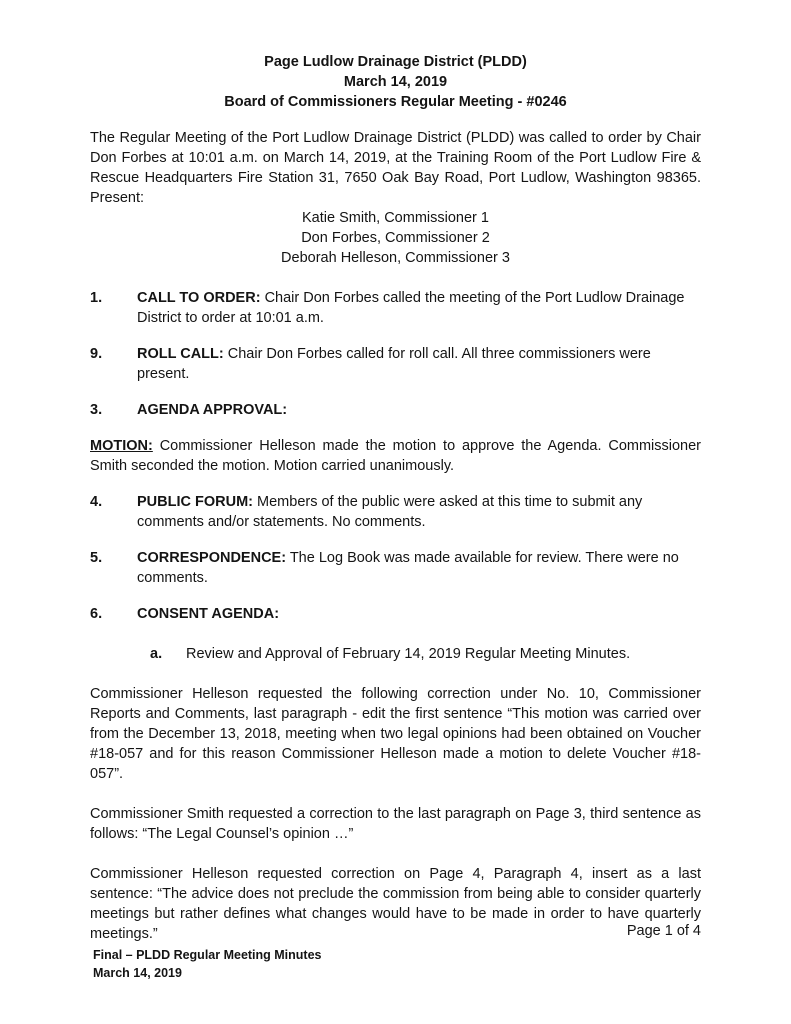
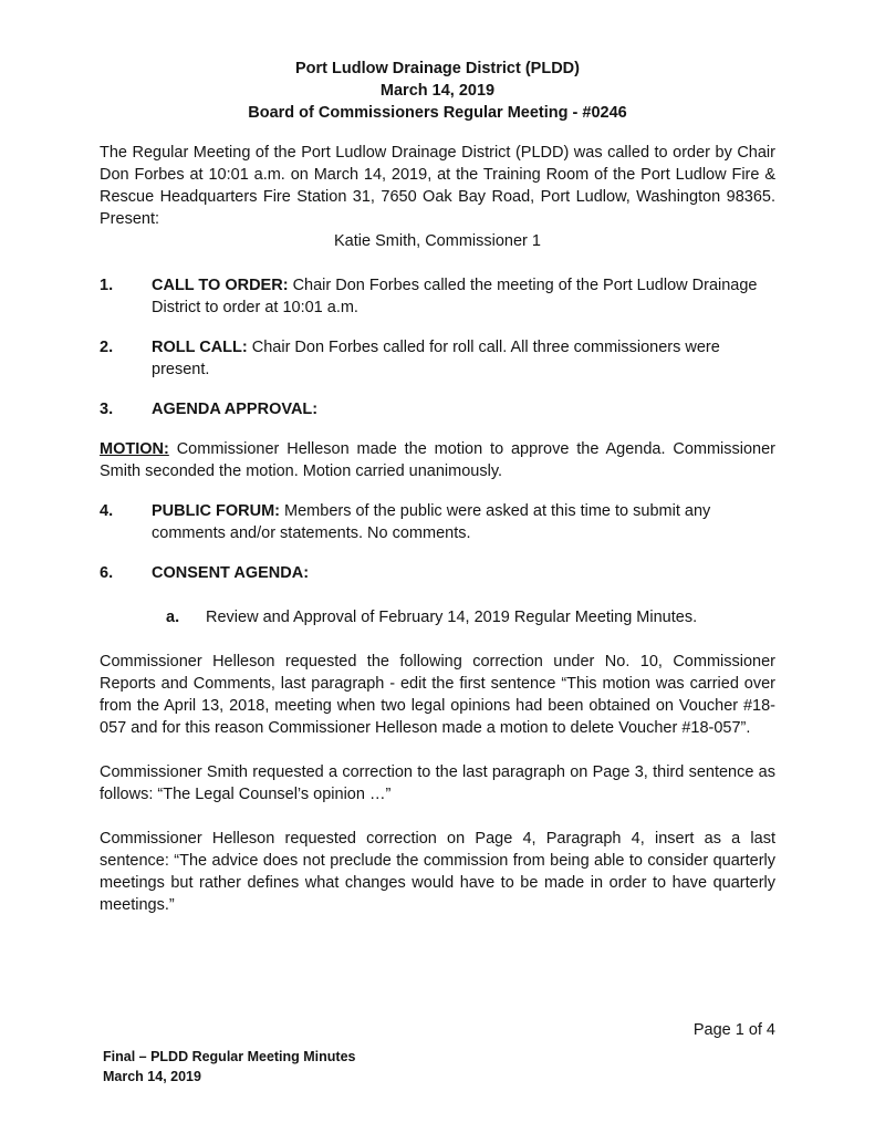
- Page Ludlow Drainage District (PLDD)
+ Port Ludlow Drainage District (PLDD)
  March 14, 2019
  Board of Commissioners Regular Meeting - #0246
  The Regular Meeting of the Port Ludlow Drainage District (PLDD) was called to order by Chair Don Forbes at 10:01 a.m. on March 14, 2019, at the Training Room of the Port Ludlow Fire & Rescue Headquarters Fire Station 31, 7650 Oak Bay Road, Port Ludlow, Washington 98365. Present:
  Katie Smith, Commissioner 1
- Don Forbes, Commissioner 2
- Deborah Helleson, Commissioner 3
  1.
  CALL TO ORDER: Chair Don Forbes called the meeting of the Port Ludlow Drainage District to order at 10:01 a.m.
- 9.
+ 2.
  ROLL CALL: Chair Don Forbes called for roll call. All three commissioners were present.
  3.
  AGENDA APPROVAL:
  MOTION: Commissioner Helleson made the motion to approve the Agenda. Commissioner Smith seconded the motion. Motion carried unanimously.
  4.
  PUBLIC FORUM: Members of the public were asked at this time to submit any comments and/or statements. No comments.
- 5.
- CORRESPONDENCE: The Log Book was made available for review. There were no comments.
  6.
  CONSENT AGENDA:
  a.
  Review and Approval of February 14, 2019 Regular Meeting Minutes.
- Commissioner Helleson requested the following correction under No. 10, Commissioner Reports and Comments, last paragraph - edit the first sentence “This motion was carried over from the December 13, 2018, meeting when two legal opinions had been obtained on Voucher #18-057 and for this reason Commissioner Helleson made a motion to delete Voucher #18-057”.
+ Commissioner Helleson requested the following correction under No. 10, Commissioner Reports and Comments, last paragraph - edit the first sentence “This motion was carried over from the April 13, 2018, meeting when two legal opinions had been obtained on Voucher #18-057 and for this reason Commissioner Helleson made a motion to delete Voucher #18-057”.
  Commissioner Smith requested a correction to the last paragraph on Page 3, third sentence as follows: “The Legal Counsel’s opinion …”
  Commissioner Helleson requested correction on Page 4, Paragraph 4, insert as a last sentence: “The advice does not preclude the commission from being able to consider quarterly meetings but rather defines what changes would have to be made in order to have quarterly meetings.”
  Page 1 of 4
  Final – PLDD Regular Meeting Minutes
  March 14, 2019
